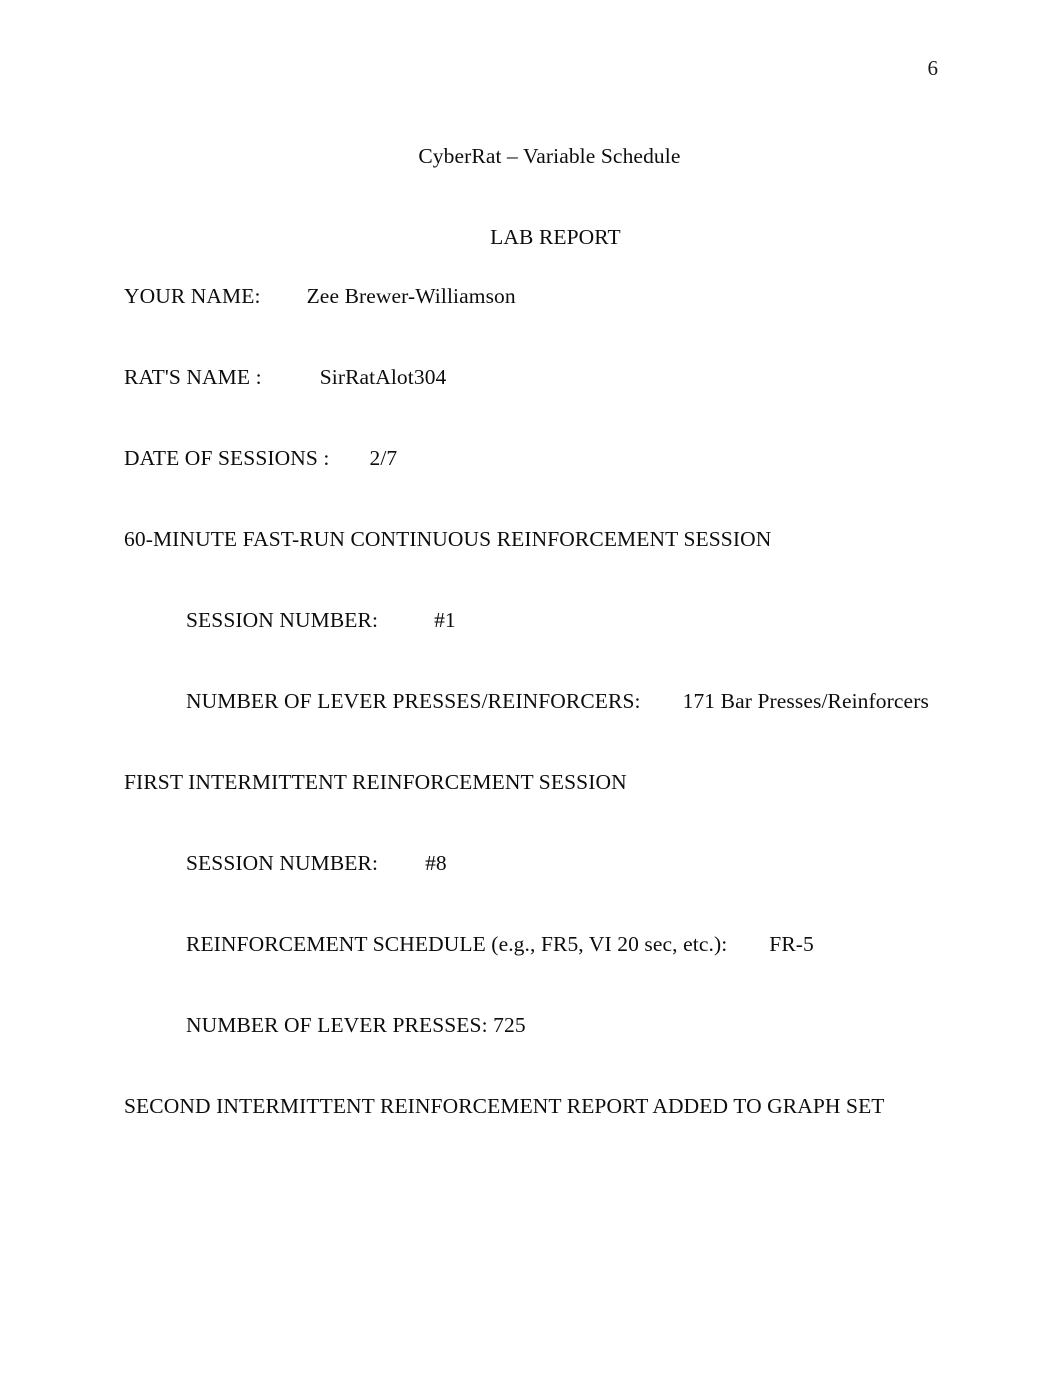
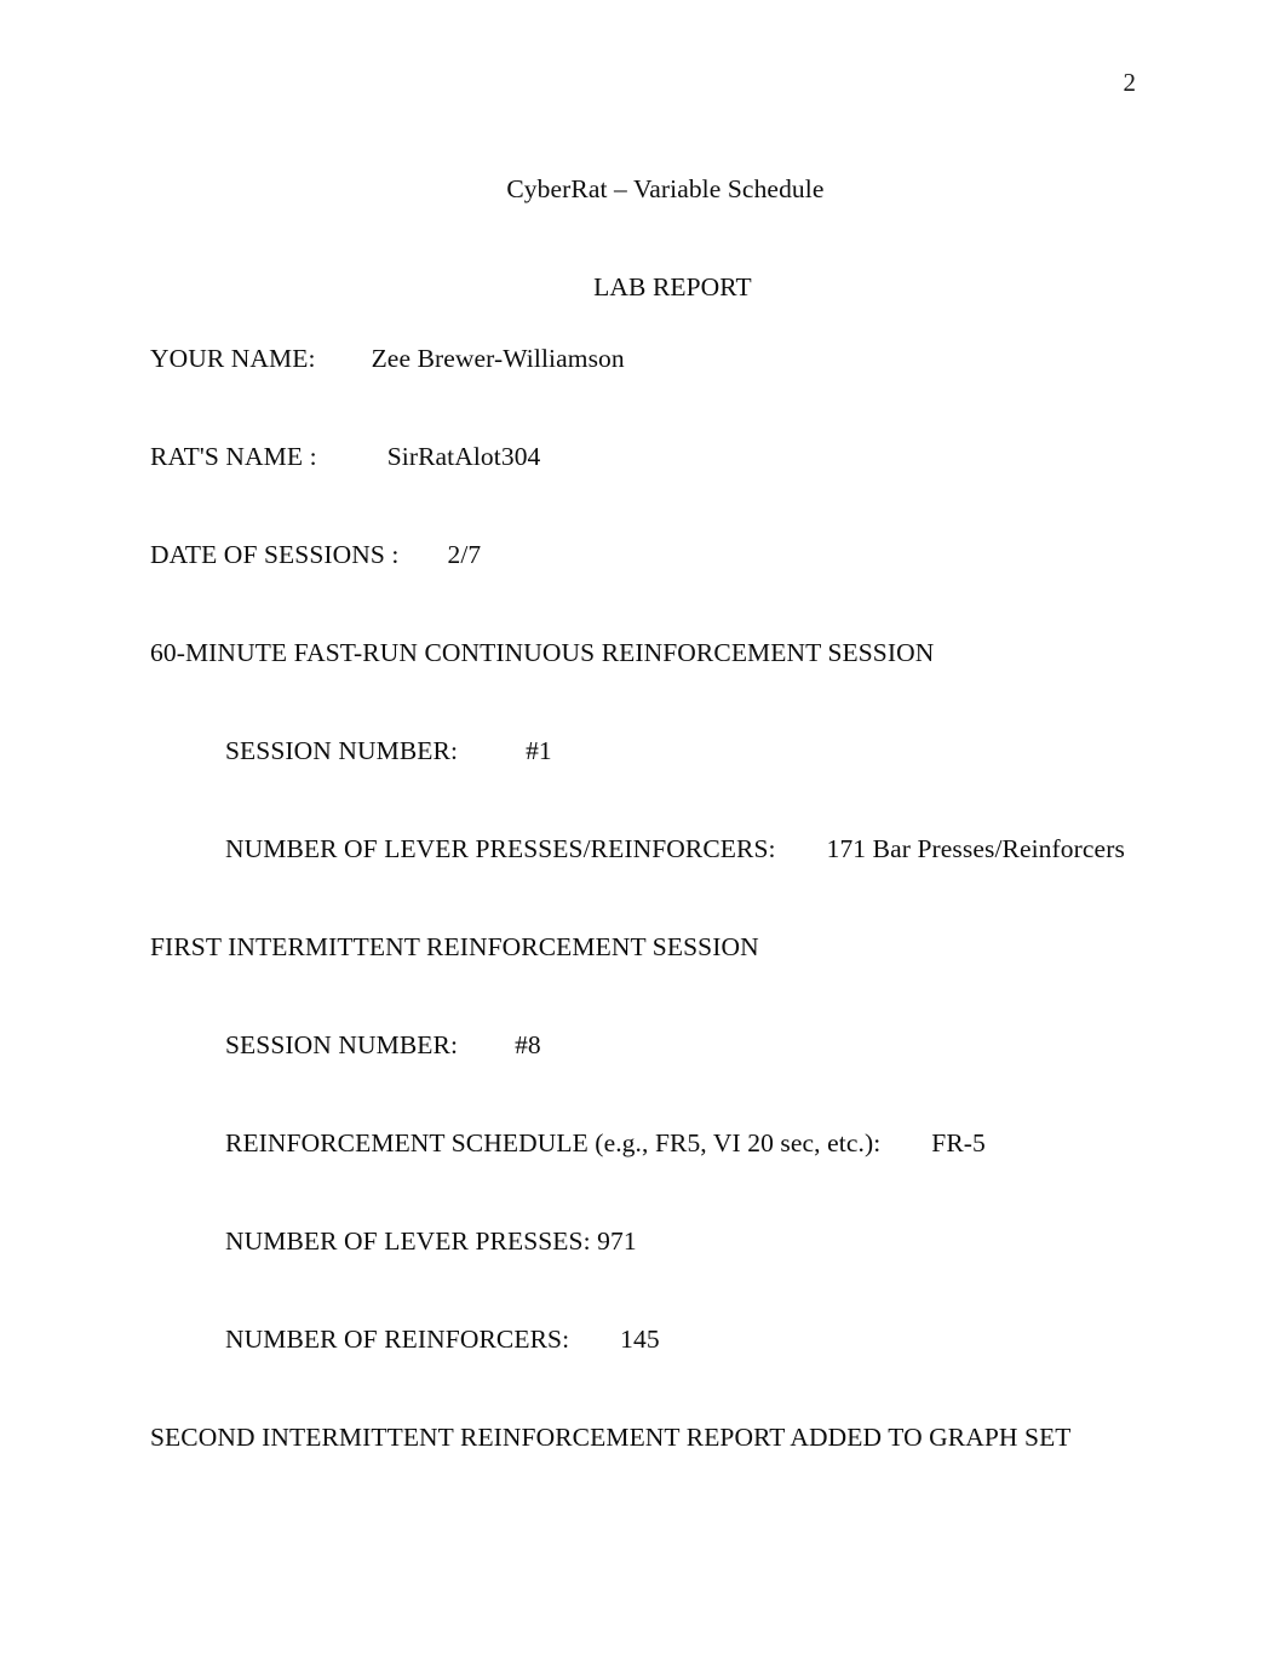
- 6
+ 2
  CyberRat – Variable Schedule
  LAB REPORT
  YOUR NAME: Zee Brewer-Williamson
  RAT'S NAME : SirRatAlot304
  DATE OF SESSIONS : 2/7
  60-MINUTE FAST-RUN CONTINUOUS REINFORCEMENT SESSION
  SESSION NUMBER: #1
  NUMBER OF LEVER PRESSES/REINFORCERS: 171 Bar Presses/Reinforcers
  FIRST INTERMITTENT REINFORCEMENT SESSION
  SESSION NUMBER: #8
  REINFORCEMENT SCHEDULE (e.g., FR5, VI 20 sec, etc.): FR-5
- NUMBER OF LEVER PRESSES: 725
+ NUMBER OF LEVER PRESSES: 971
+ NUMBER OF REINFORCERS: 145
  SECOND INTERMITTENT REINFORCEMENT REPORT ADDED TO GRAPH SET
